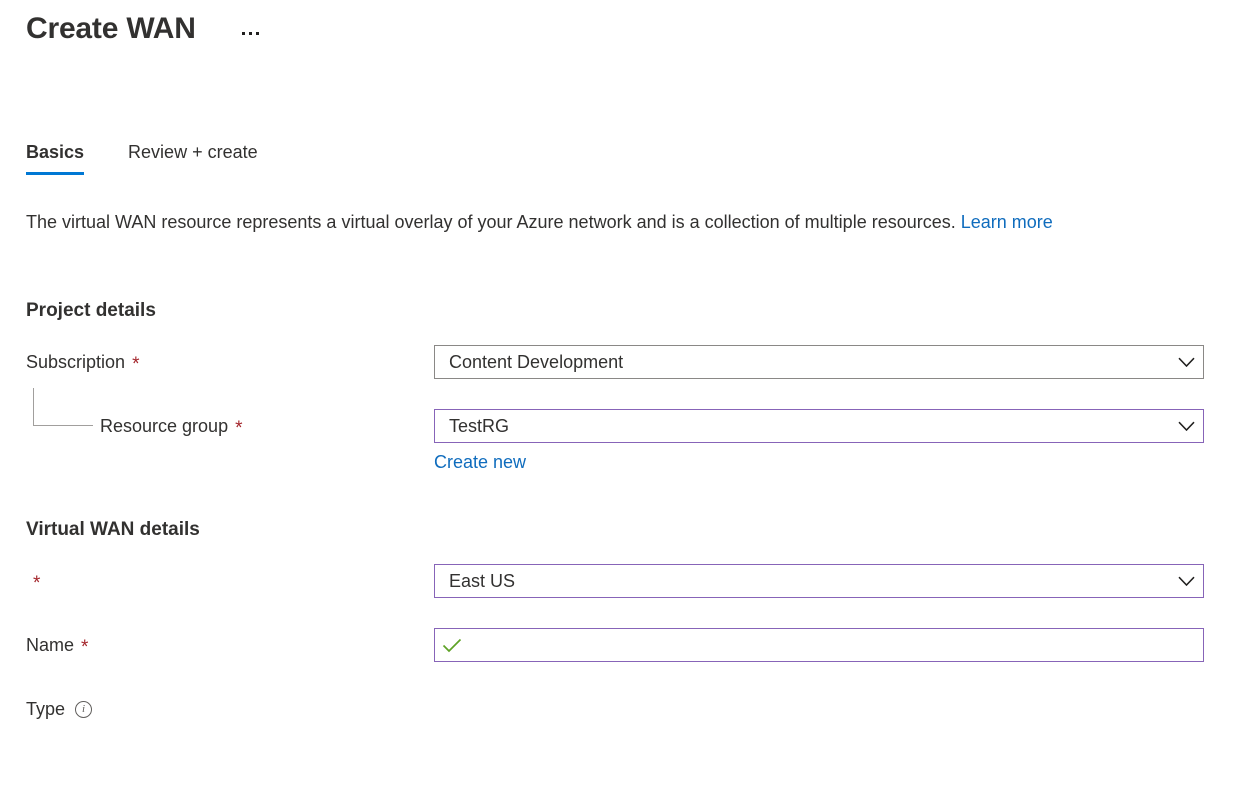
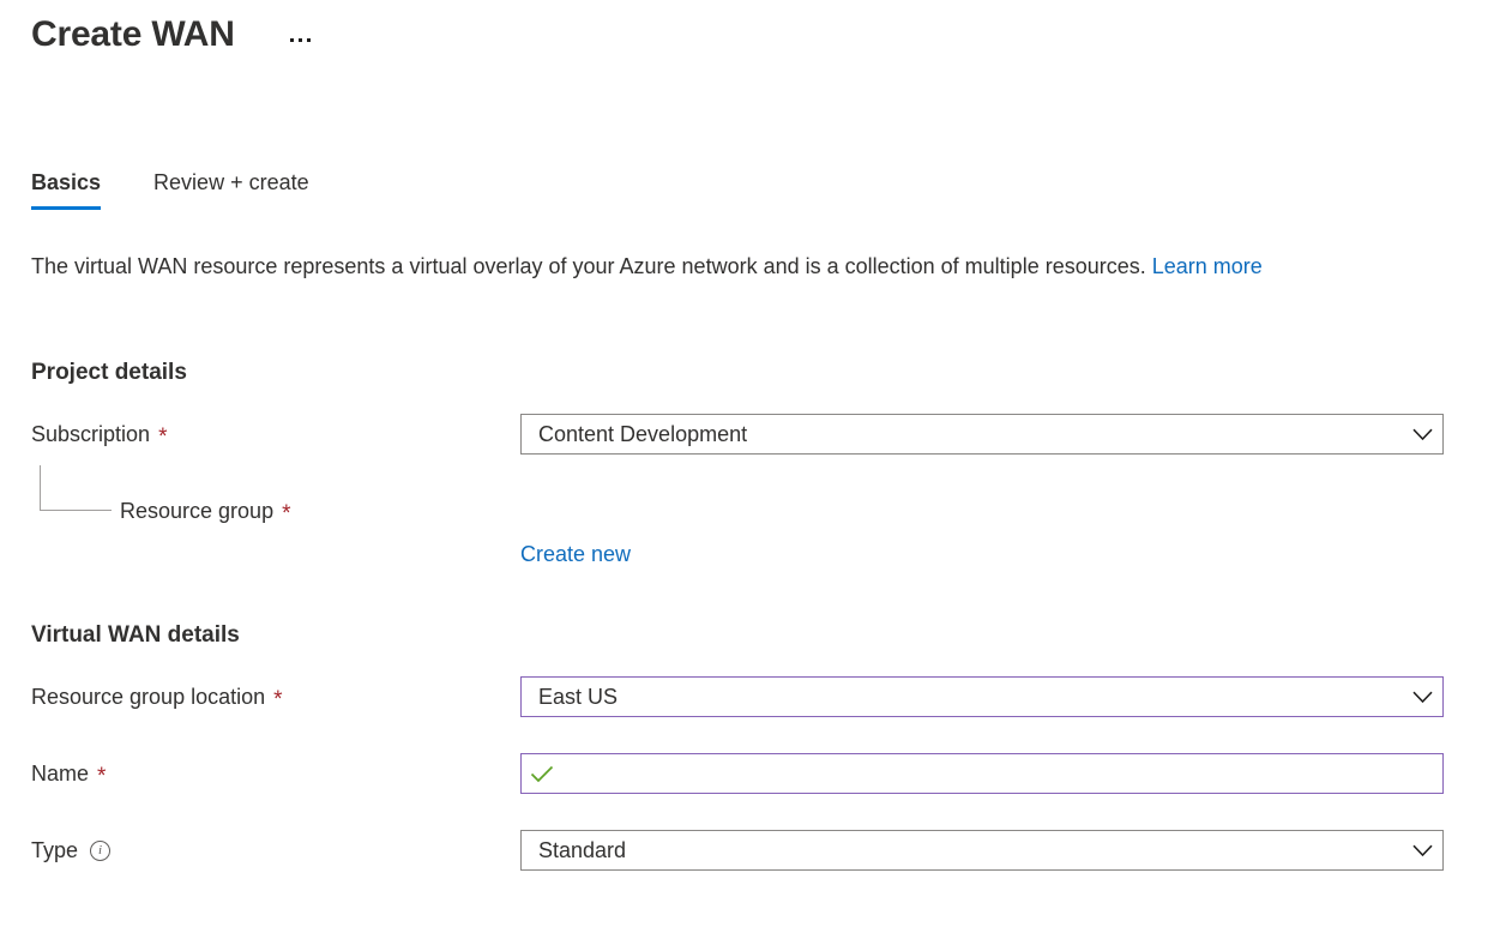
  Create WAN
  Basics
  Review + create
  The virtual WAN resource represents a virtual overlay of your Azure network and is a collection of multiple resources. Learn more
  Project details
  Subscription
  *
  Content Development
  Resource group
  *
- TestRG
  Create new
  Virtual WAN details
+ Resource group location
  *
  East US
  Name
  *
  Type
  i
+ Standard
